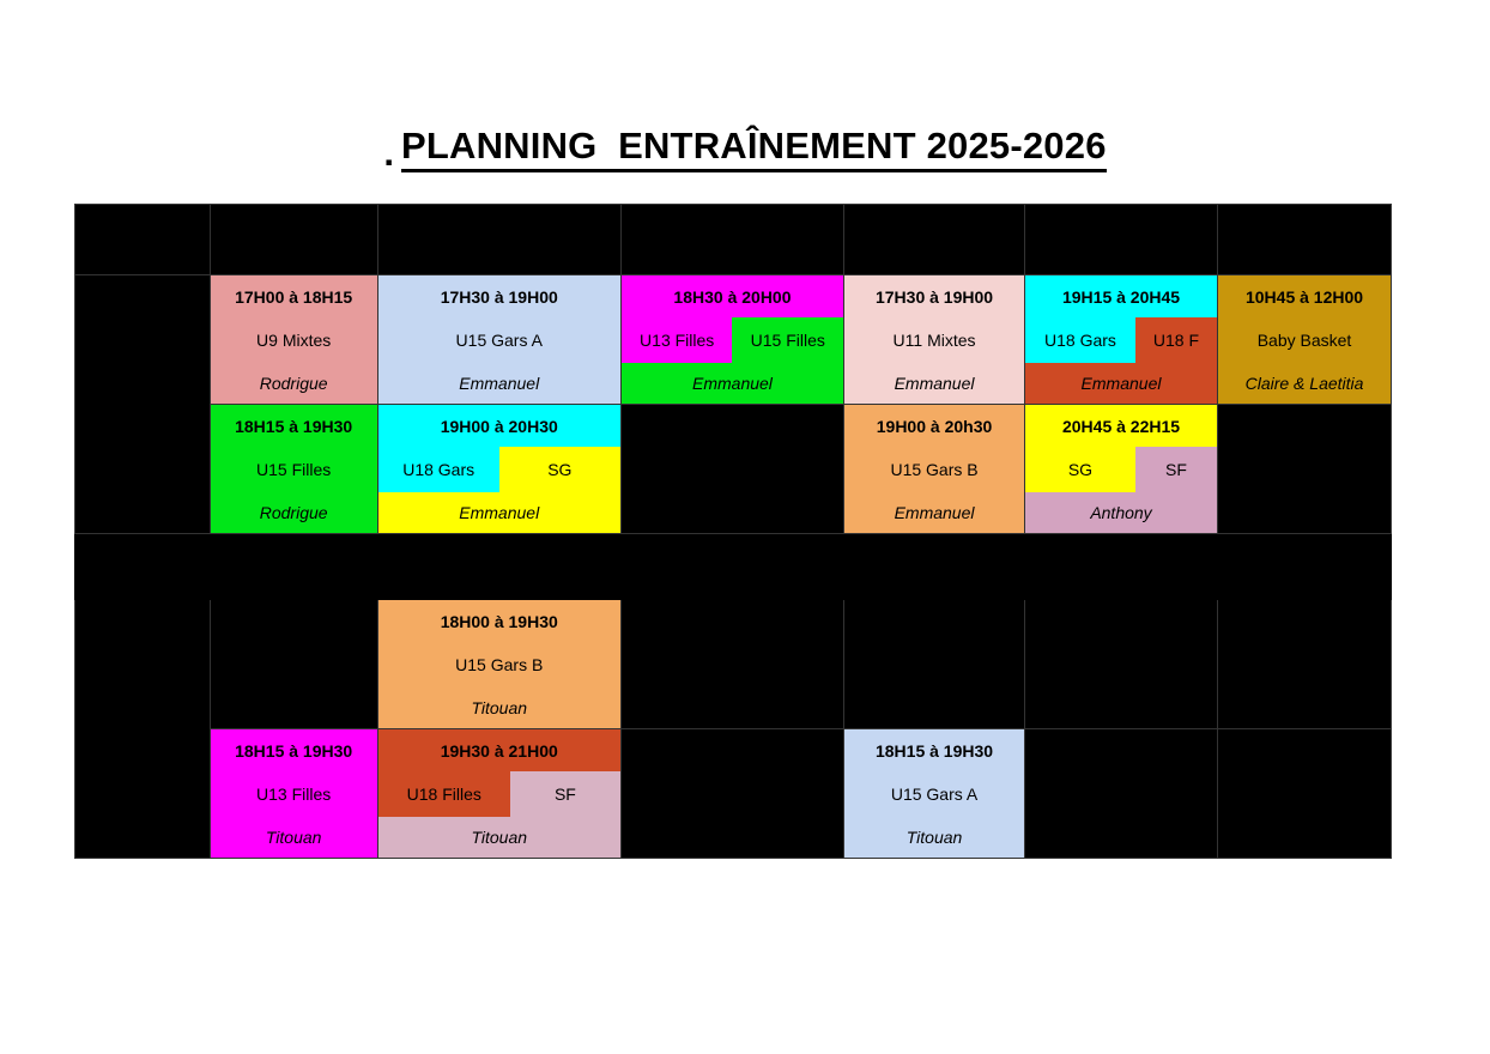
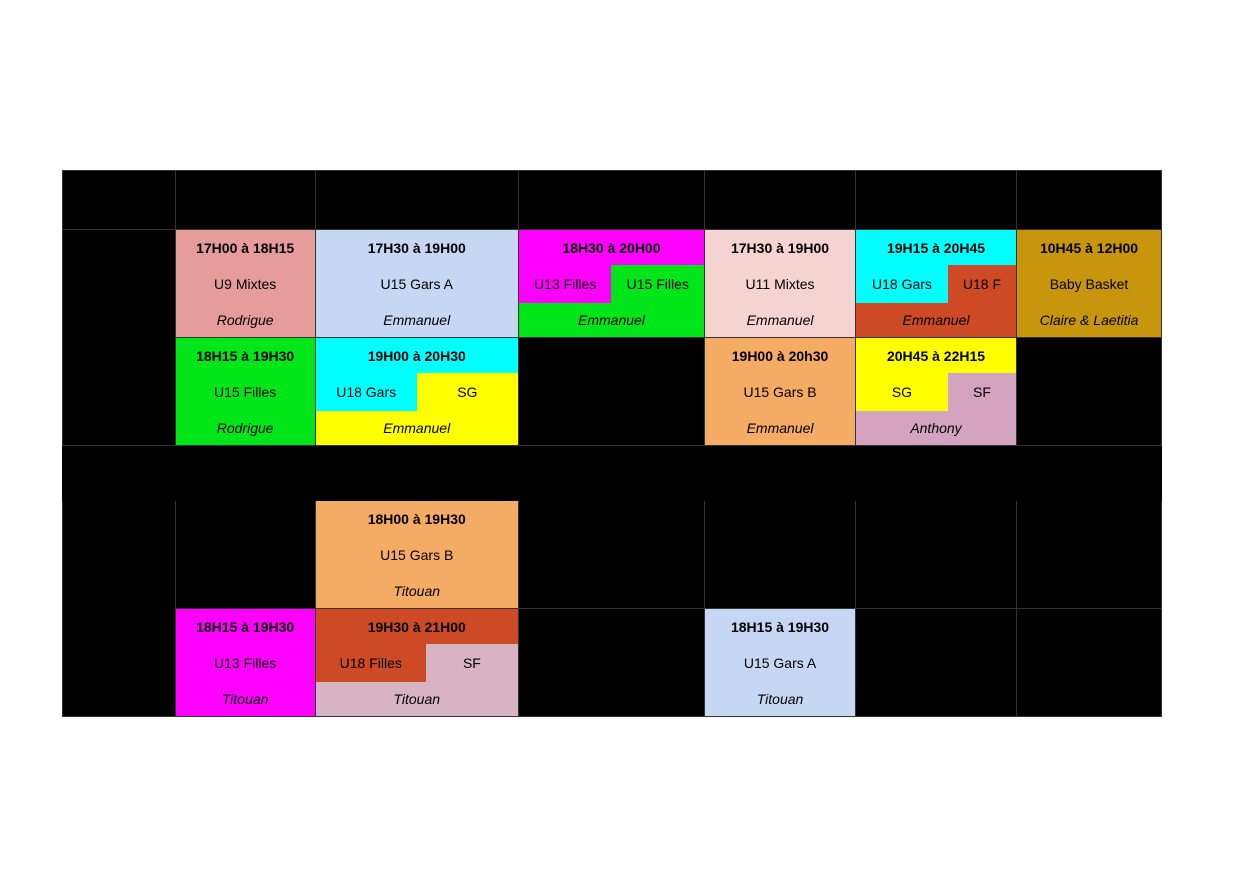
- . PLANNING ENTRAÎNEMENT 2025-2026
  	17H00 à 18H15U9 MixtesRodrigue	17H30 à 19H00U15 Gars AEmmanuel	18H30 à 20H00U13 Filles U15 FillesEmmanuel	17H30 à 19H00U11 MixtesEmmanuel	19H15 à 20H45U18 Gars U18 FEmmanuel	10H45 à 12H00Baby BasketClaire & Laetitia
  18H15 à 19H30U15 FillesRodrigue	19H00 à 20H30U18 Gars SGEmmanuel		19H00 à 20h30U15 Gars BEmmanuel	20H45 à 22H15SG SFAnthony
  		18H00 à 19H30U15 Gars BTitouan
  18H15 à 19H30U13 FillesTitouan	19H30 à 21H00U18 Filles SFTitouan		18H15 à 19H30U15 Gars ATitouan
